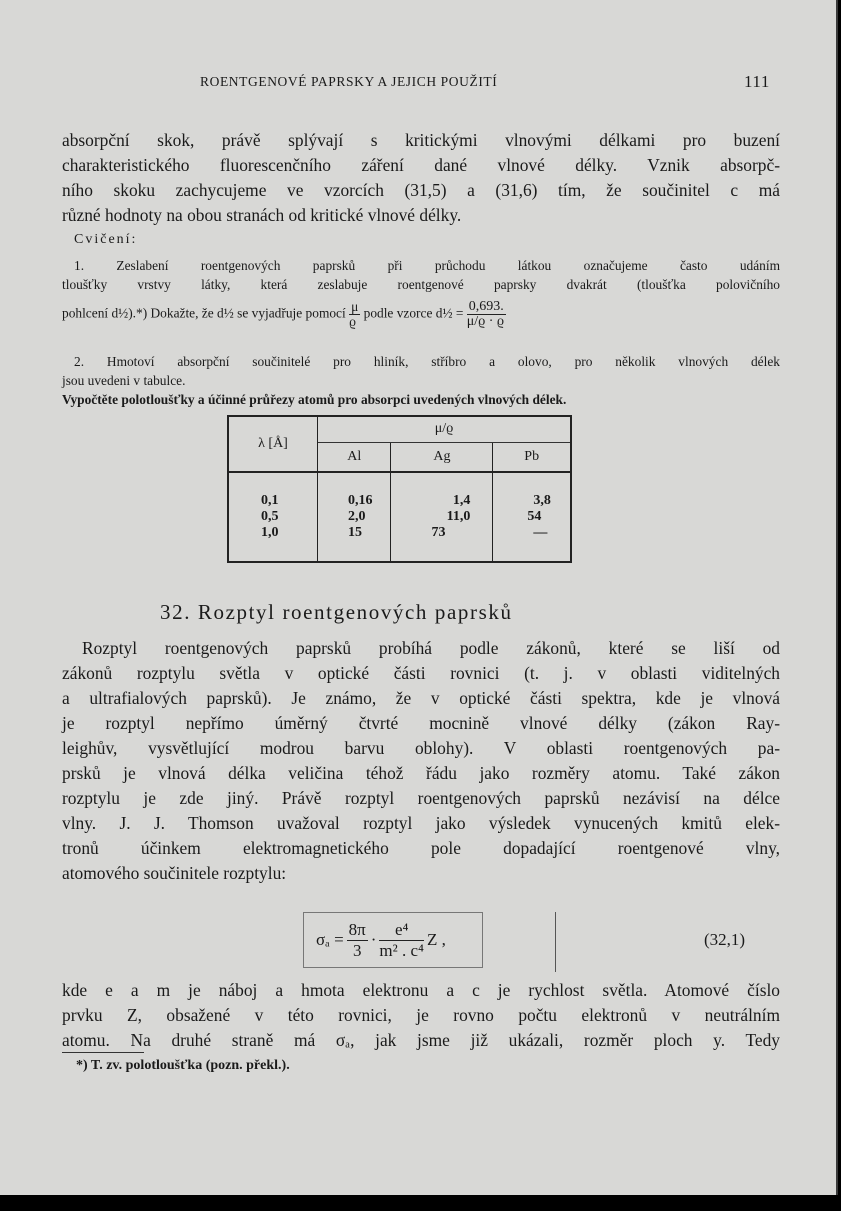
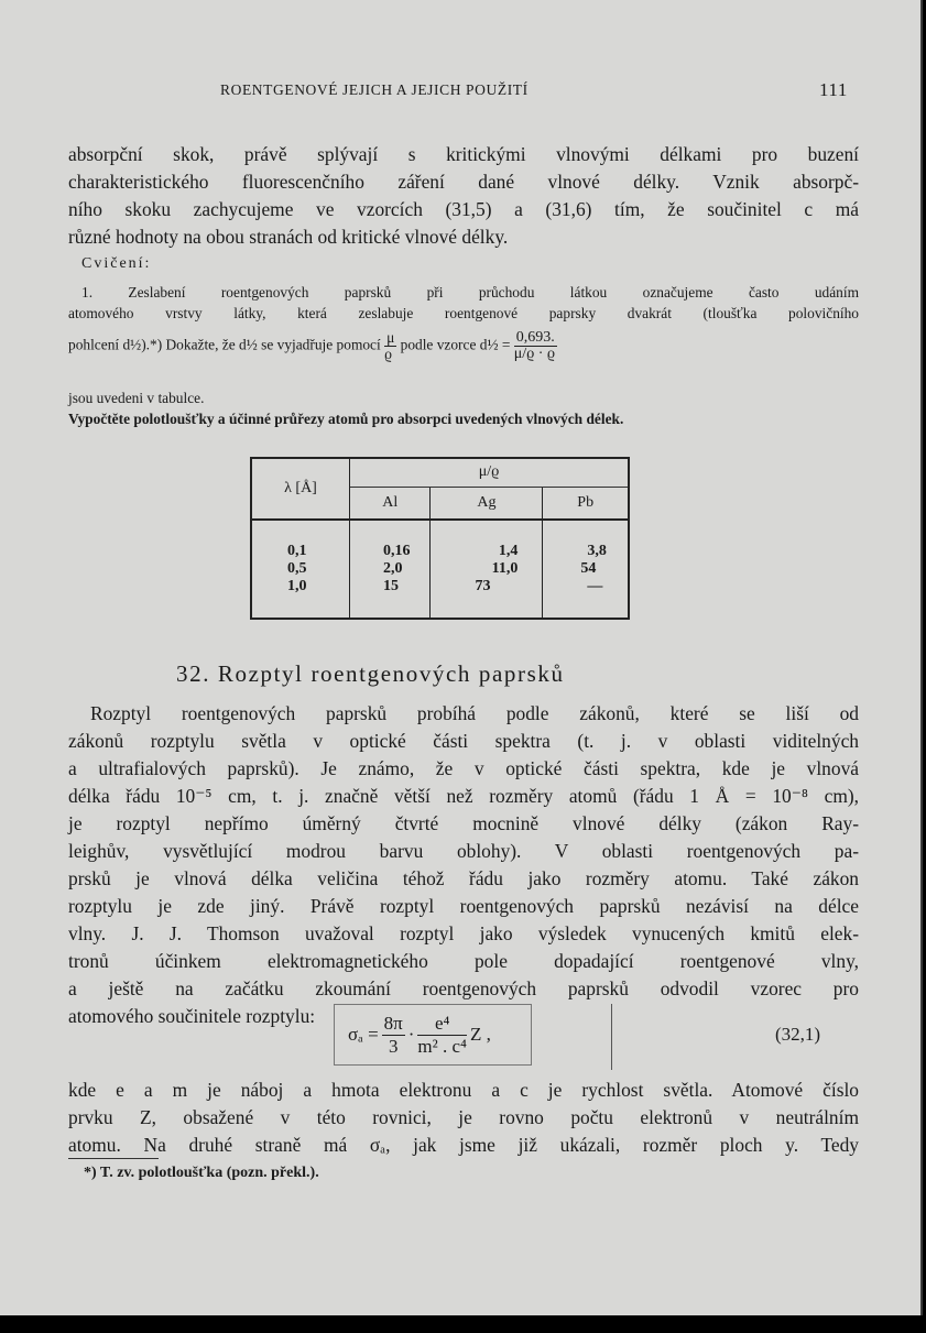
- ROENTGENOVÉ PAPRSKY A JEJICH POUŽITÍ
+ ROENTGENOVÉ JEJICH A JEJICH POUŽITÍ
  111
  absorpční skok, právě splývají s kritickými vlnovými délkami pro buzení
  charakteristického fluorescenčního záření dané vlnové délky. Vznik absorpč-
  ního skoku zachycujeme ve vzorcích (31,5) a (31,6) tím, že součinitel c má
  různé hodnoty na obou stranách od kritické vlnové délky.
  Cvičení:
  1. Zeslabení roentgenových paprsků při průchodu látkou označujeme často udáním
- tloušťky vrstvy látky, která zeslabuje roentgenové paprsky dvakrát (tloušťka polovičního
+ atomového vrstvy látky, která zeslabuje roentgenové paprsky dvakrát (tloušťka polovičního
  pohlcení d½).*) Dokažte, že d½ se vyjadřuje pomocí
  μ
  ϱ
  podle vzorce d½ =
  0,693.
  μ/ϱ · ϱ
- 2. Hmotoví absorpční součinitelé pro hliník, stříbro a olovo, pro několik vlnových délek
  jsou uvedeni v tabulce.
  Vypočtěte polotloušťky a účinné průřezy atomů pro absorpci uvedených vlnových délek.
  λ [Å]	μ/ϱ
  Al	Ag	Pb
  0,1 0,5 1,0	0,16 2,0 15	1,4 11,0 73	3,8 54 —
  32. Rozptyl roentgenových paprsků
  Rozptyl roentgenových paprsků probíhá podle zákonů, které se liší od
- zákonů rozptylu světla v optické části rovnici (t. j. v oblasti viditelných
+ zákonů rozptylu světla v optické části spektra (t. j. v oblasti viditelných
  a ultrafialových paprsků). Je známo, že v optické části spektra, kde je vlnová
+ délka řádu 10⁻⁵ cm, t. j. značně větší než rozměry atomů (řádu 1 Å = 10⁻⁸ cm),
  je rozptyl nepřímo úměrný čtvrté mocnině vlnové délky (zákon Ray-
  leighův, vysvětlující modrou barvu oblohy). V oblasti roentgenových pa-
  prsků je vlnová délka veličina téhož řádu jako rozměry atomu. Také zákon
  rozptylu je zde jiný. Právě rozptyl roentgenových paprsků nezávisí na délce
  vlny. J. J. Thomson uvažoval rozptyl jako výsledek vynucených kmitů elek-
  tronů účinkem elektromagnetického pole dopadající roentgenové vlny,
+ a ještě na začátku zkoumání roentgenových paprsků odvodil vzorec pro
  atomového součinitele rozptylu:
  σₐ =
  8π
  3
  ·
  e⁴
  m² . c⁴
  Z ,
  (32,1)
  kde e a m je náboj a hmota elektronu a c je rychlost světla. Atomové číslo
  prvku Z, obsažené v této rovnici, je rovno počtu elektronů v neutrálním
  atomu. Na druhé straně má σₐ, jak jsme již ukázali, rozměr ploch y. Tedy
  *) T. zv. polotloušťka (pozn. překl.).
